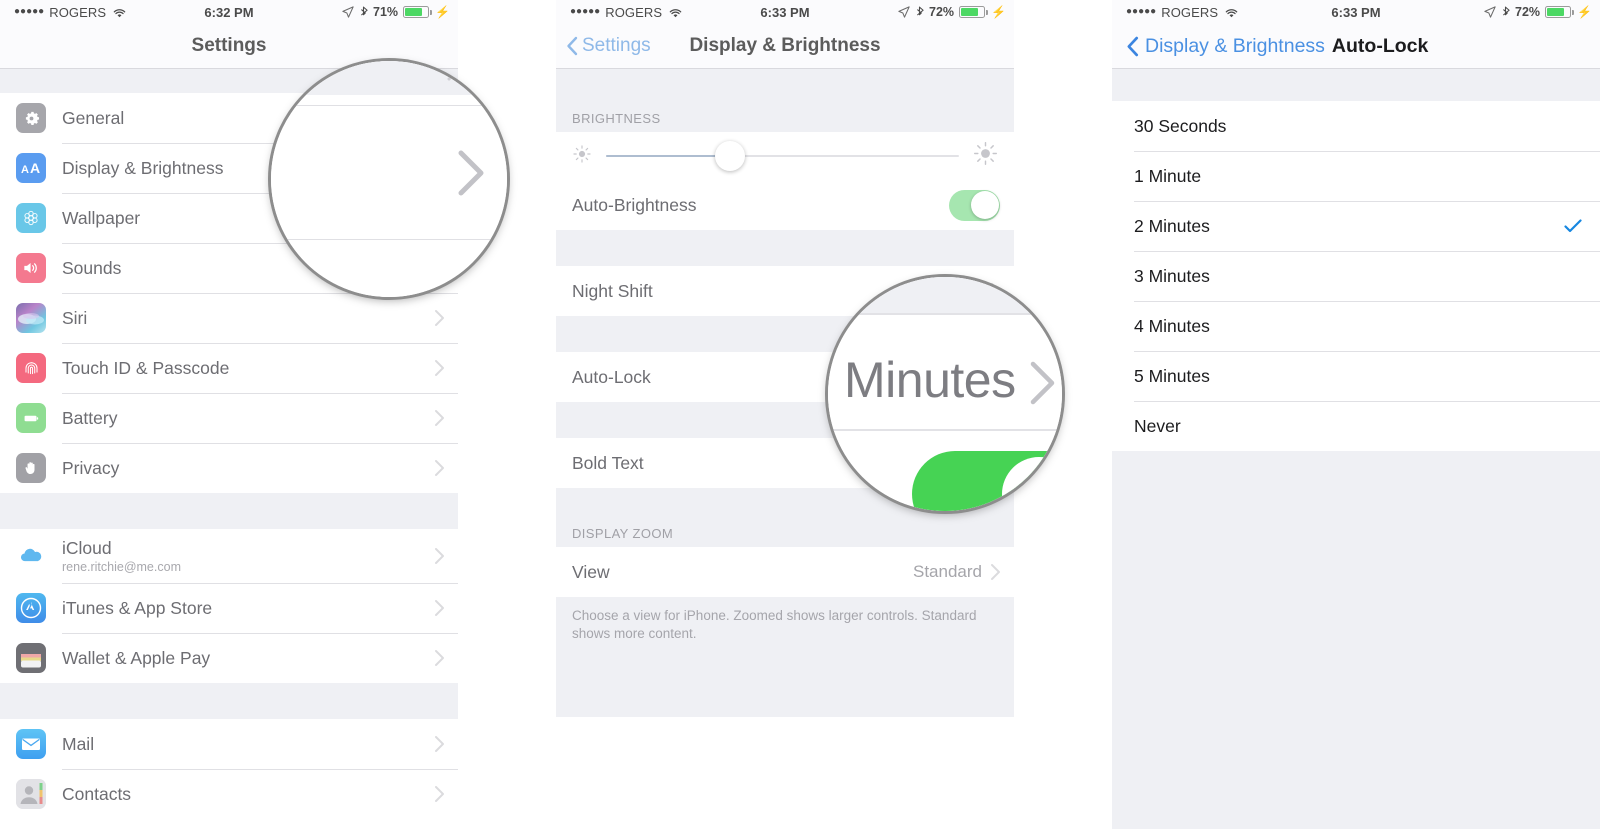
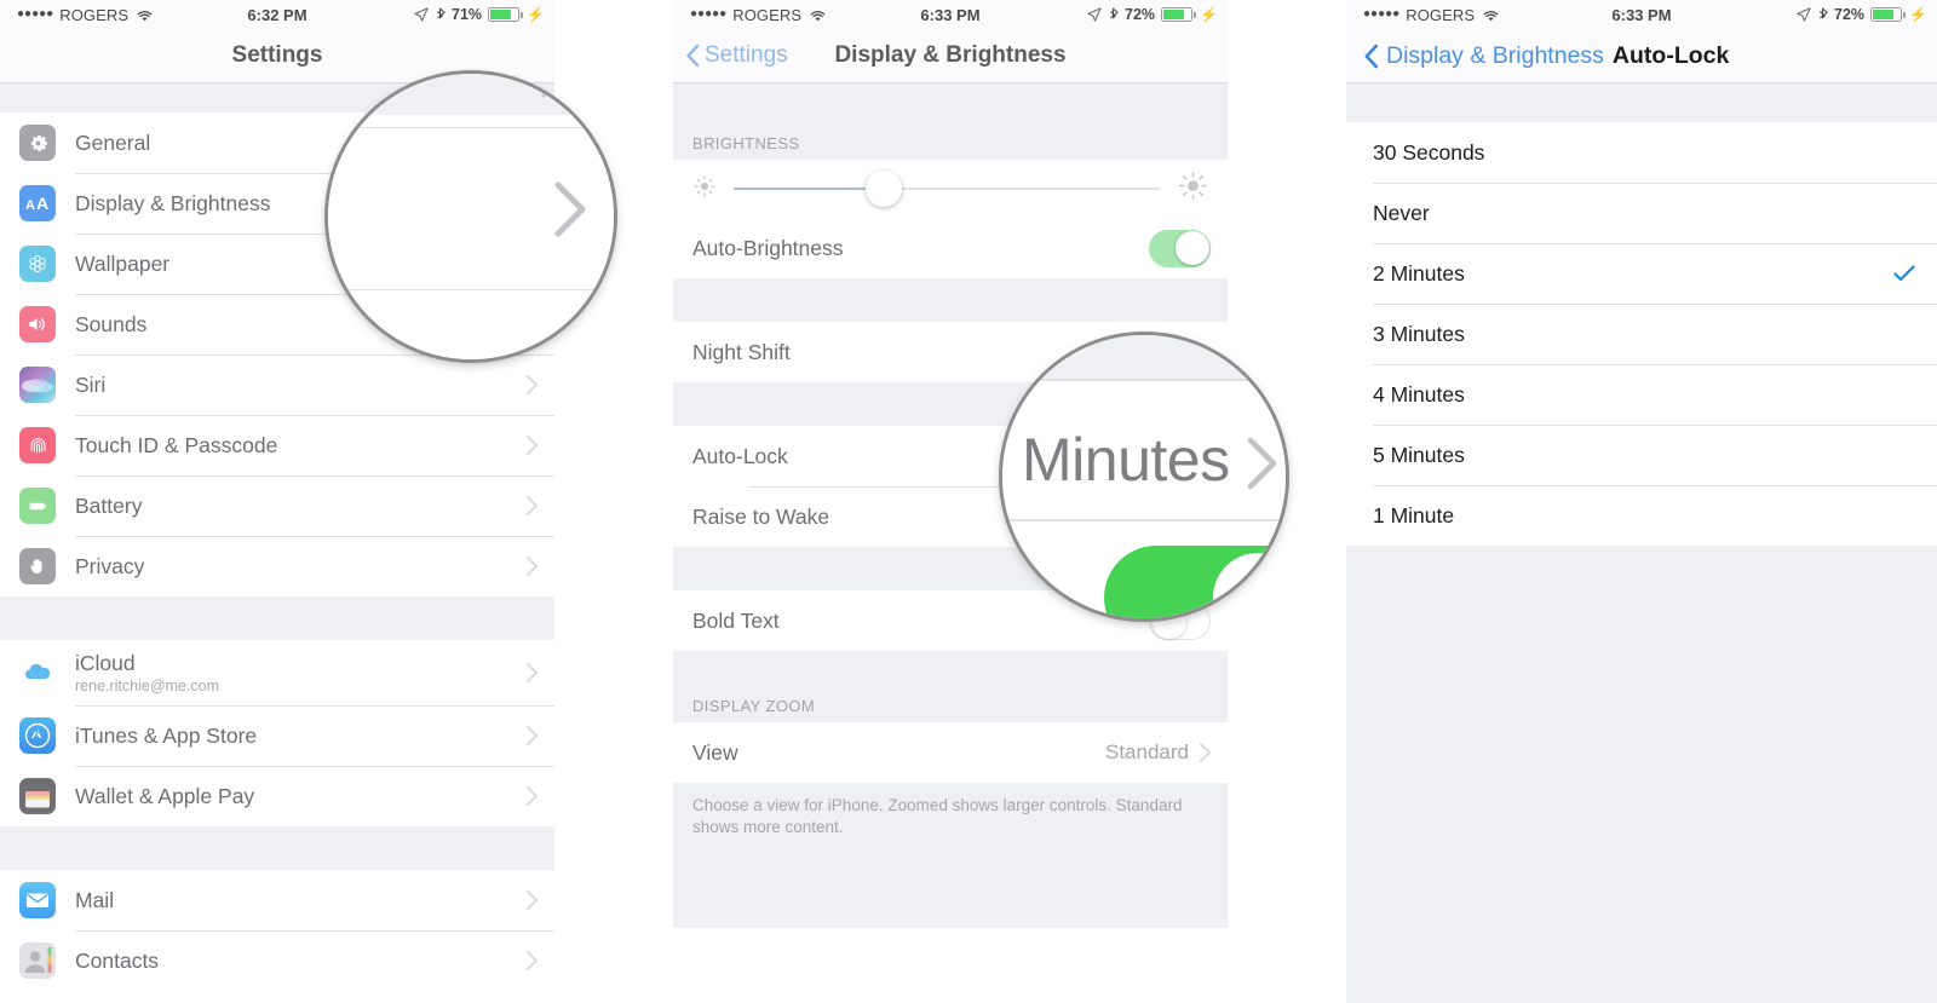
  ●●●●●
  ROGERS
  6:32 PM
  71%
  ⚡
  Settings
  General
  A
  A
  Display & Brightness
  Wallpaper
  Sounds
  Siri
  Touch ID & Passcode
  Battery
  Privacy
  iCloud
  rene.ritchie@me.com
  iTunes & App Store
  Wallet & Apple Pay
  Mail
  Contacts
  ●●●●●
  ROGERS
  6:33 PM
  72%
  ⚡
  Settings
  Display & Brightness
  BRIGHTNESS
  Auto-Brightness
  Night Shift
  Auto-Lock
+ Raise to Wake
  Bold Text
  DISPLAY ZOOM
  View
  Standard
  Choose a view for iPhone. Zoomed shows larger controls. Standard shows more content.
  Minutes
  ●●●●●
  ROGERS
  6:33 PM
  72%
  ⚡
  Display & Brightness
  Auto-Lock
  30 Seconds
- 1 Minute
+ Never
  2 Minutes
  3 Minutes
  4 Minutes
  5 Minutes
- Never
+ 1 Minute
